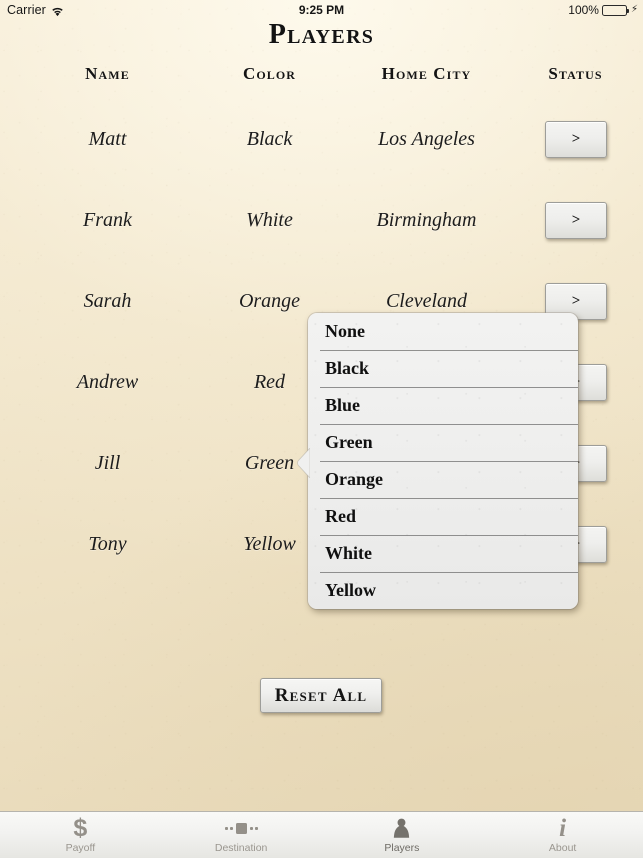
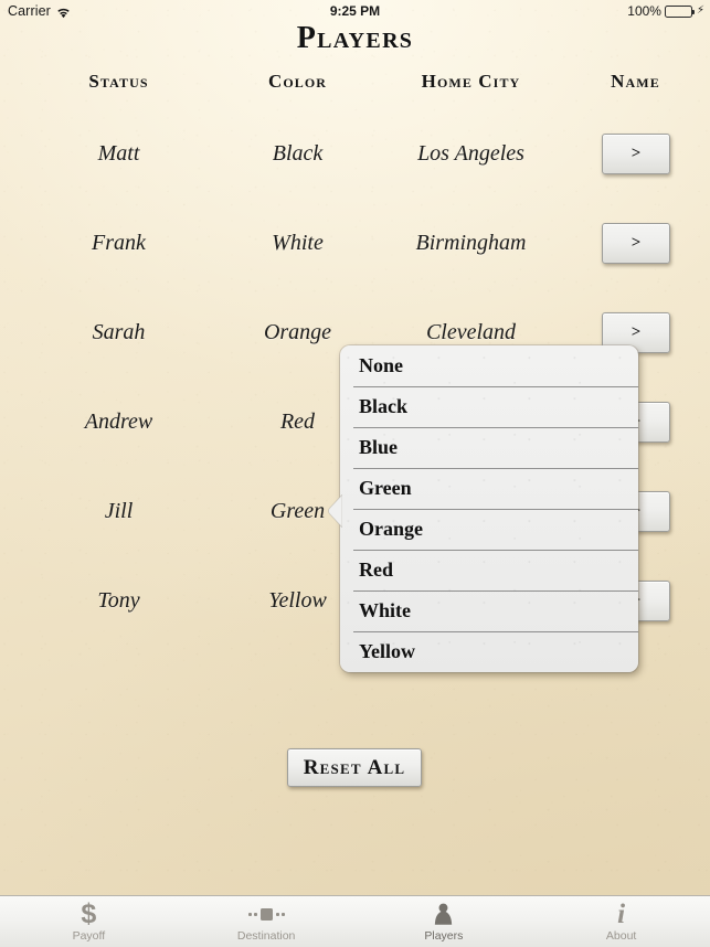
  Carrier
  9:25 PM
  100%
  ⚡
  Players
- Name
+ Status
  Color
  Home City
- Status
+ Name
  Matt
  Black
  Los Angeles
  >
  Frank
  White
  Birmingham
  >
  Sarah
  Orange
  Cleveland
  >
  Andrew
  Red
  Jill
  Green
  Tony
  Yellow
  Reset All
  None
  Black
  Blue
  Green
  Orange
  Red
  White
  Yellow
  $
  Payoff
  Destination
  Players
  i
  About
